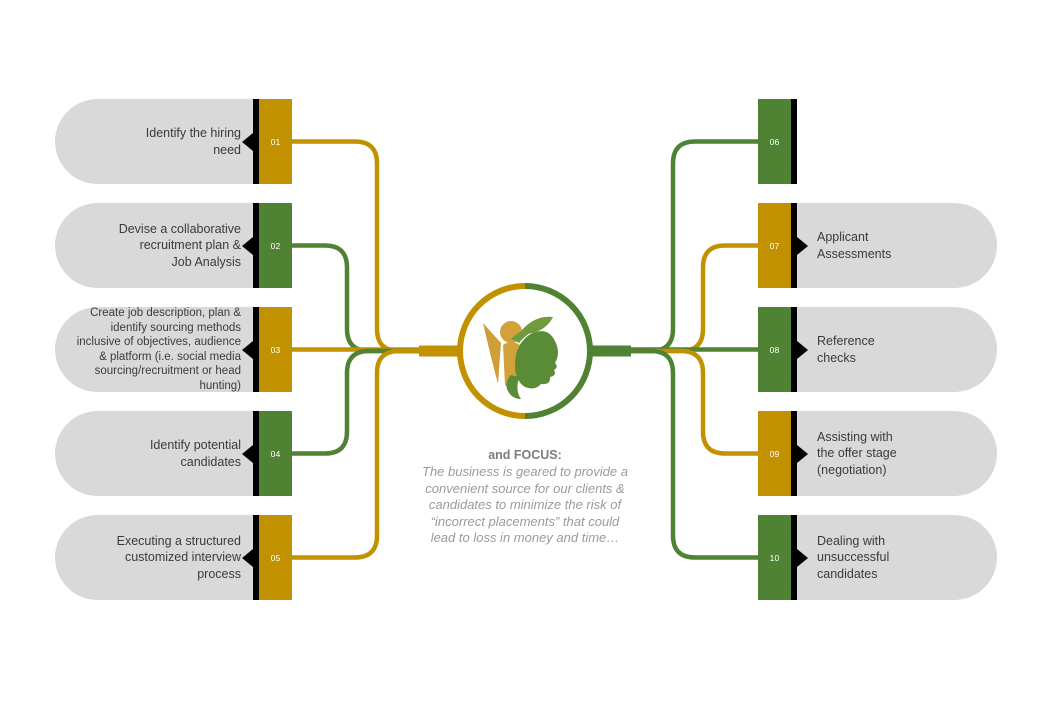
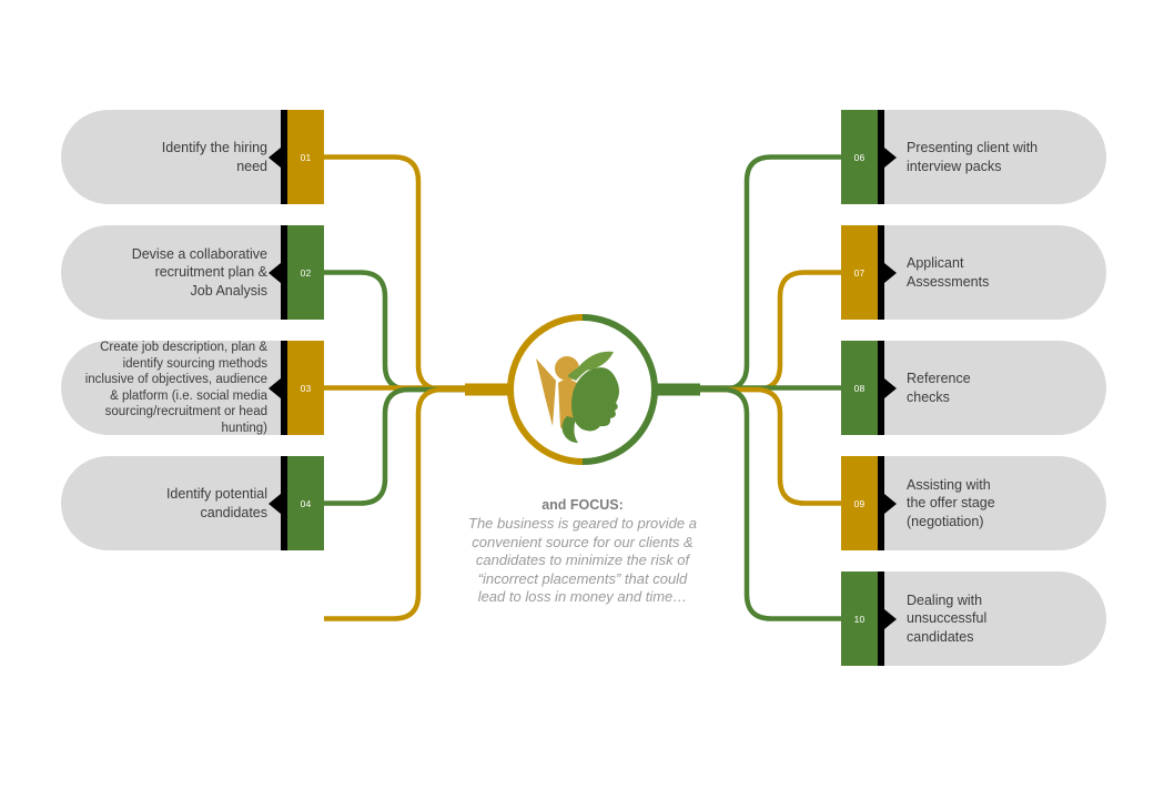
  and FOCUS:
  The business is geared to provide a
  convenient source for our clients &
  candidates to minimize the risk of
  “incorrect placements” that could
  lead to loss in money and time…
  Identify the hiring
  need
  01
  Devise a collaborative
  recruitment plan &
  Job Analysis
  02
  Create job description, plan &
  identify sourcing methods
  inclusive of objectives, audience
  & platform (i.e. social media
  sourcing/recruitment or head
  hunting)
  03
  Identify potential
  candidates
  04
- Executing a structured
- customized interview
- process
- 05
  06
+ Presenting client with
+ interview packs
  07
  Applicant
  Assessments
  08
  Reference
  checks
  09
  Assisting with
  the offer stage
  (negotiation)
  10
  Dealing with
  unsuccessful
  candidates
